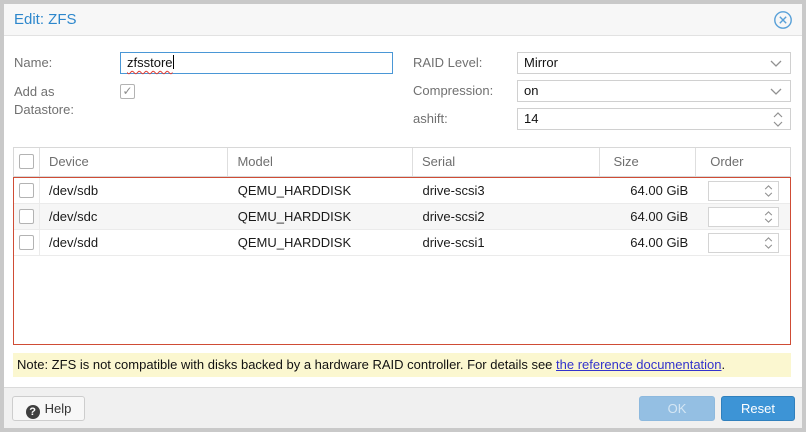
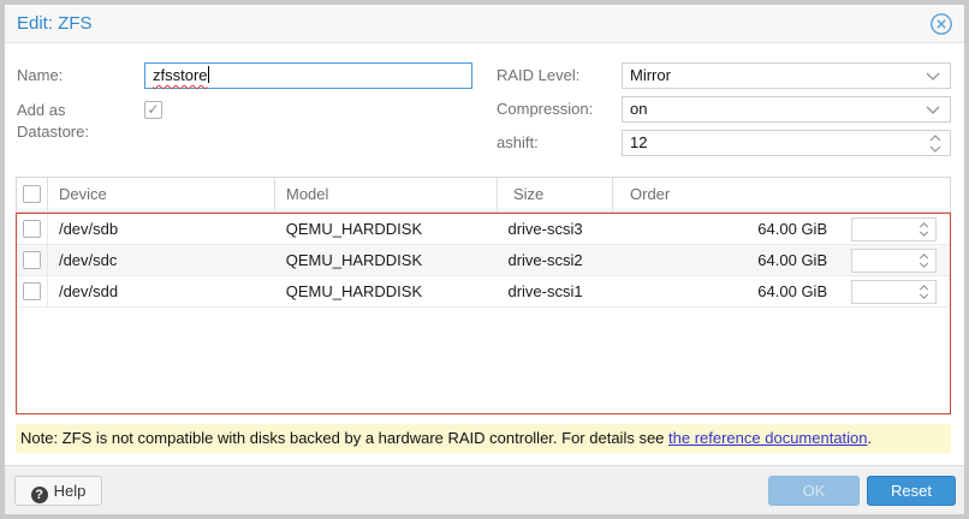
  Edit: ZFS
  Name:
  zfsstore
  Add as Datastore:
  ✓
  RAID Level:
  Mirror
  Compression:
  on
  ashift:
- 14
+ 12
  Device
  Model
- Serial
  Size
  Order
  /dev/sdb
  QEMU_HARDDISK
  drive-scsi3
  64.00 GiB
  /dev/sdc
  QEMU_HARDDISK
  drive-scsi2
  64.00 GiB
  /dev/sdd
  QEMU_HARDDISK
  drive-scsi1
  64.00 GiB
  Note: ZFS is not compatible with disks backed by a hardware RAID controller. For details see the reference documentation.
  ? Help
  OK
  Reset
